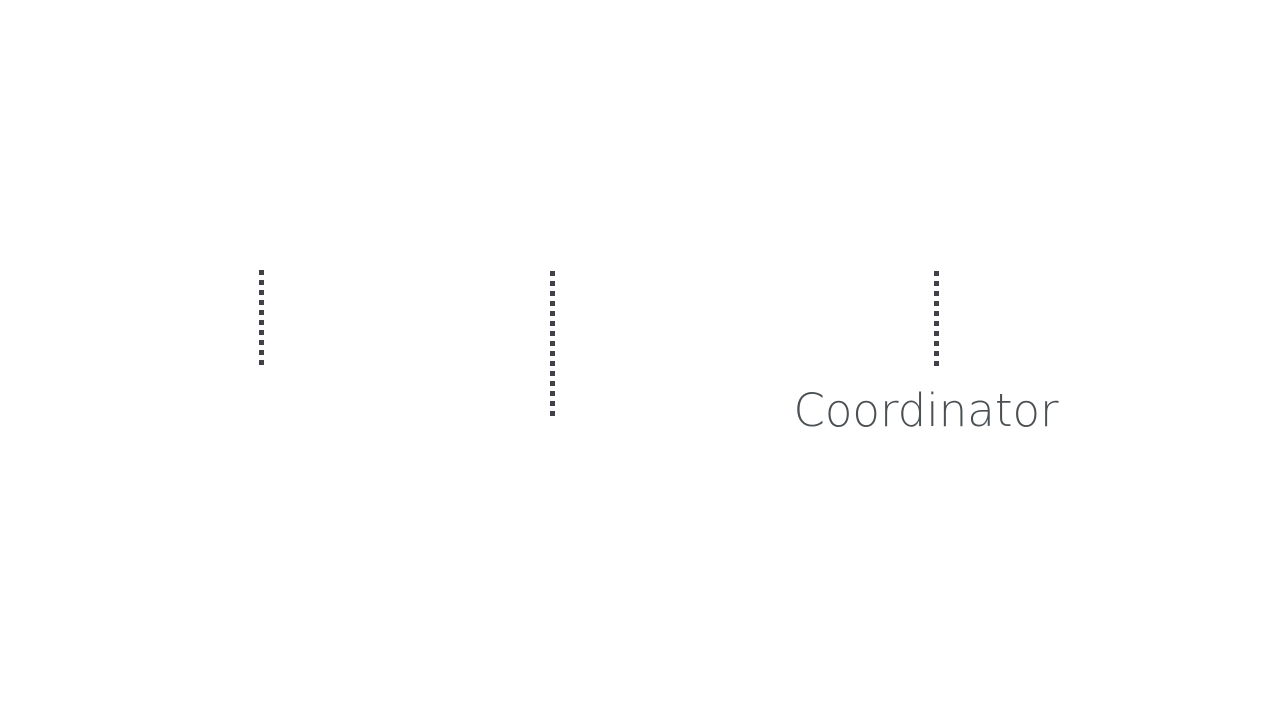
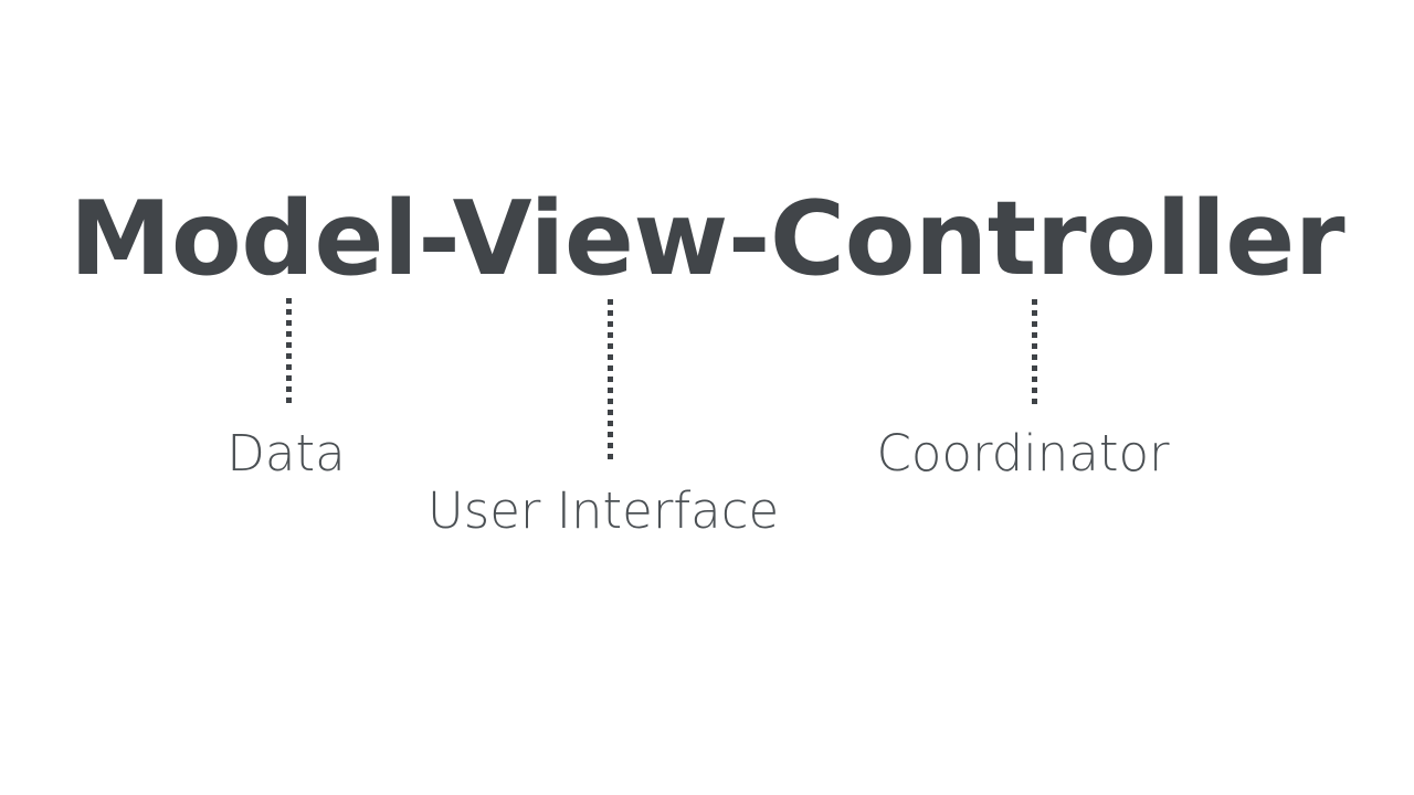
+ Model-View-Controller
+ Data
+ User Interface
  Coordinator
